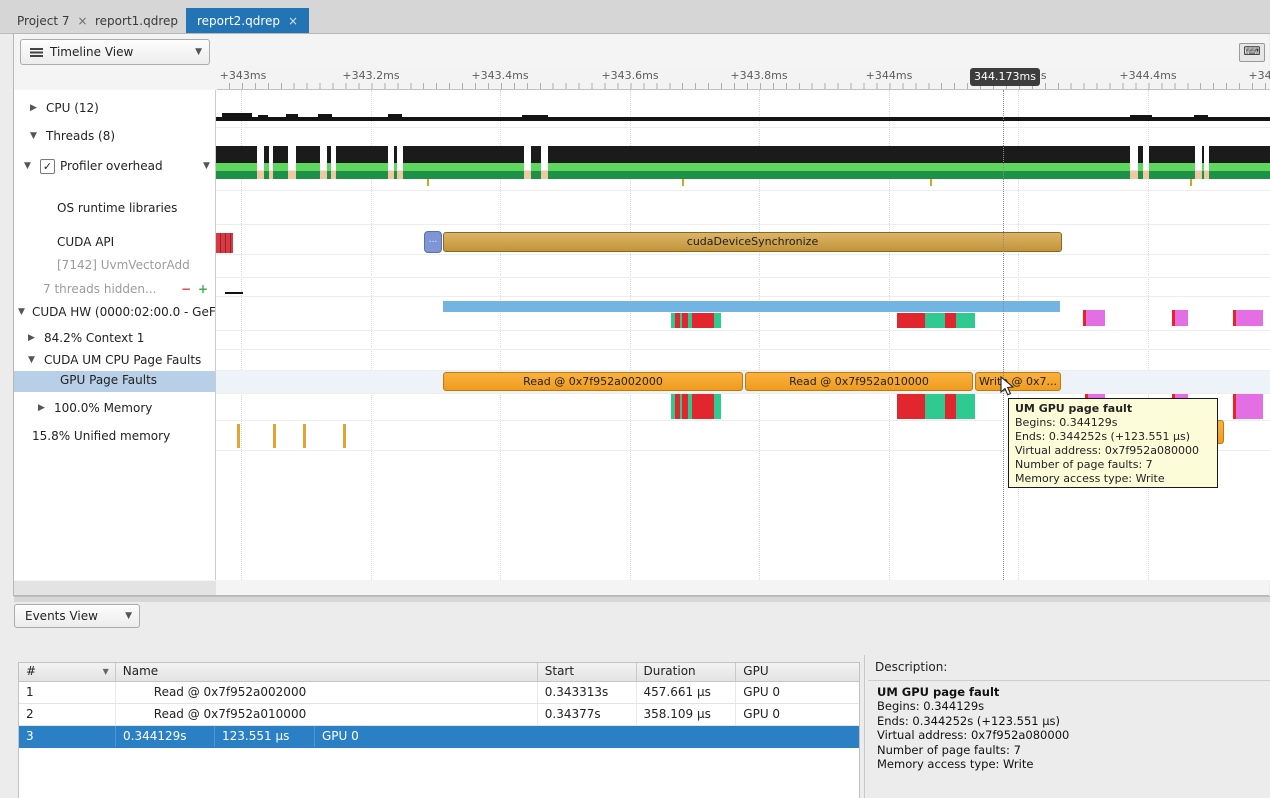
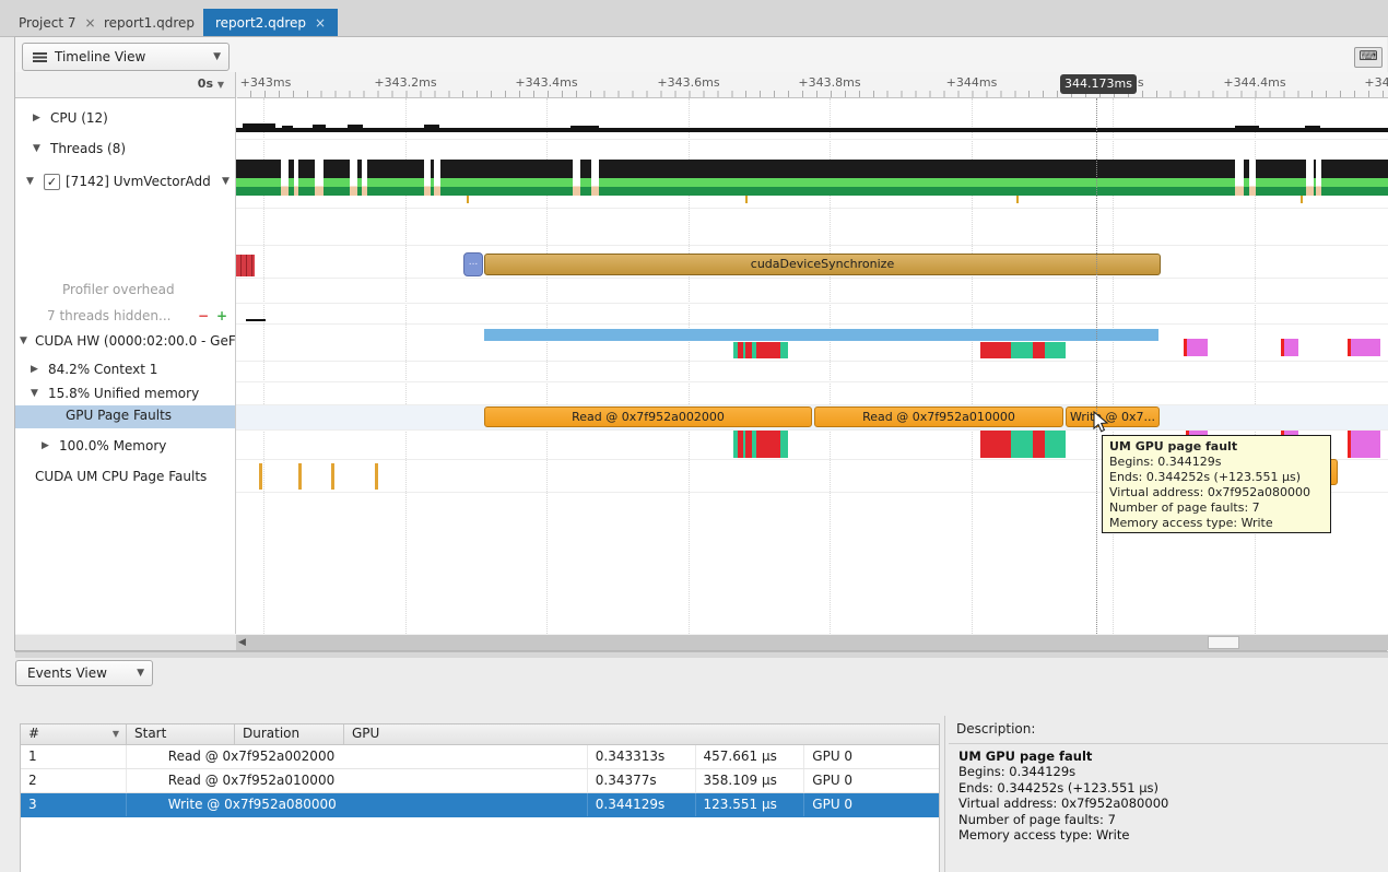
  Project 7
  ×
  report1.qdrep
  report2.qdrep
  ×
  Timeline View
  ▼
  ⌨
+ 0s ▼
  +343ms
  +343.2ms
  +343.4ms
  +343.6ms
  +343.8ms
  +344ms
  +344.4ms
  344.173ms
  ▶
  CPU (12)
  ▼
  Threads (8)
  ▼
  ✓
- Profiler overhead
+ [7142] UvmVectorAdd
  ▼
- OS runtime libraries
- CUDA API
- [7142] UvmVectorAdd
+ Profiler overhead
  7 threads hidden...
  −
  +
  ▼
  CUDA HW (0000:02:00.0 - GeF
  ▶
  84.2% Context 1
  ▼
- CUDA UM CPU Page Faults
+ 15.8% Unified memory
  GPU Page Faults
  ▶
  100.0% Memory
- 15.8% Unified memory
+ CUDA UM CPU Page Faults
  ...
  cudaDeviceSynchronize
  Read @ 0x7f952a002000
  Read @ 0x7f952a010000
  Writ @ 0x7...
  UM GPU page fault
  Begins: 0.344129s
  Ends: 0.344252s (+123.551 µs)
  Virtual address: 0x7f952a080000
  Number of page faults: 7
  Memory access type: Write
+ ◀
  Events View
  ▼
  #
  ▼
- Name
  Start
  Duration
  GPU
  1
  Read @ 0x7f952a002000
  0.343313s
  457.661 µs
  GPU 0
  2
  Read @ 0x7f952a010000
  0.34377s
  358.109 µs
  GPU 0
  3
+ Write @ 0x7f952a080000
  0.344129s
  123.551 µs
  GPU 0
  Description:
  UM GPU page fault
  Begins: 0.344129s
  Ends: 0.344252s (+123.551 µs)
  Virtual address: 0x7f952a080000
  Number of page faults: 7
  Memory access type: Write
